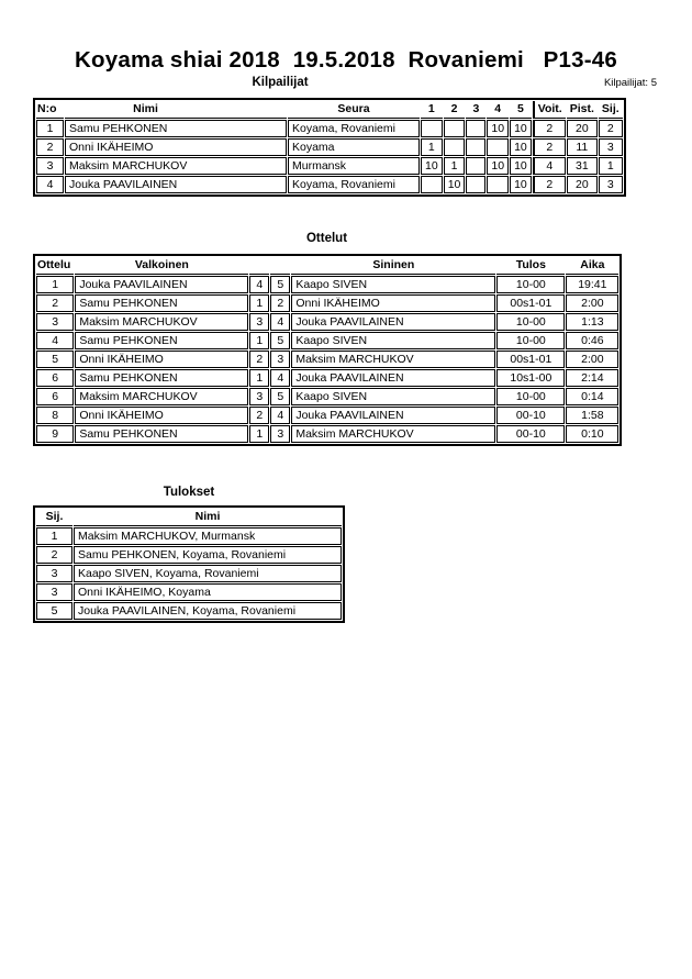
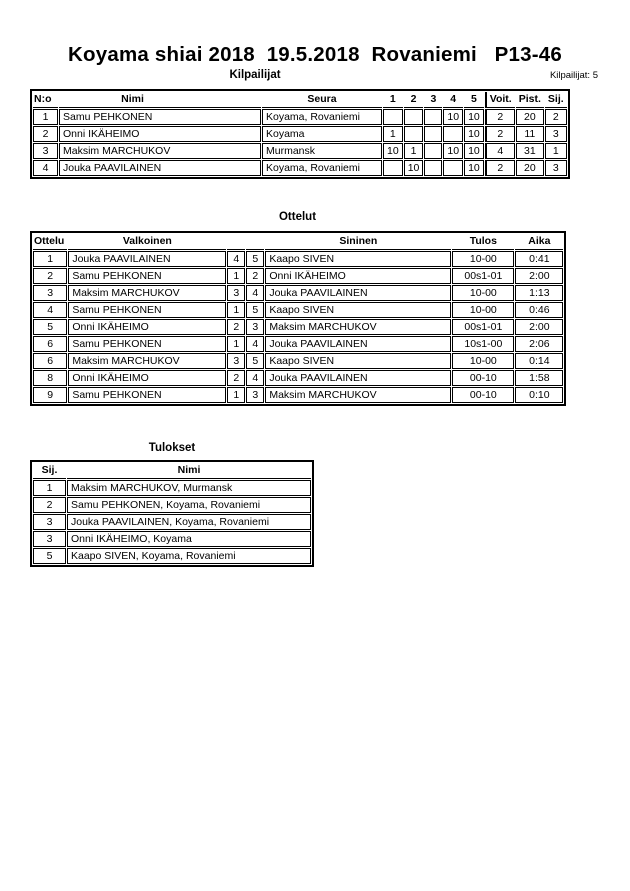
  Koyama shiai 2018 19.5.2018 Rovaniemi P13-46
  Kilpailijat
  Kilpailijat: 5
  N:o	Nimi	Seura	1	2	3	4	5	Voit.	Pist.	Sij.
  1	Samu PEHKONEN	Koyama, Rovaniemi				10	10	2	20	2
  2	Onni IKÄHEIMO	Koyama	1				10	2	11	3
  3	Maksim MARCHUKOV	Murmansk	10	1		10	10	4	31	1
  4	Jouka PAAVILAINEN	Koyama, Rovaniemi		10			10	2	20	3
  Ottelut
  Ottelu	Valkoinen			Sininen	Tulos	Aika
- 1	Jouka PAAVILAINEN	4	5	Kaapo SIVEN	10-00	19:41
+ 1	Jouka PAAVILAINEN	4	5	Kaapo SIVEN	10-00	0:41
  2	Samu PEHKONEN	1	2	Onni IKÄHEIMO	00s1-01	2:00
  3	Maksim MARCHUKOV	3	4	Jouka PAAVILAINEN	10-00	1:13
  4	Samu PEHKONEN	1	5	Kaapo SIVEN	10-00	0:46
  5	Onni IKÄHEIMO	2	3	Maksim MARCHUKOV	00s1-01	2:00
- 6	Samu PEHKONEN	1	4	Jouka PAAVILAINEN	10s1-00	2:14
+ 6	Samu PEHKONEN	1	4	Jouka PAAVILAINEN	10s1-00	2:06
  6	Maksim MARCHUKOV	3	5	Kaapo SIVEN	10-00	0:14
  8	Onni IKÄHEIMO	2	4	Jouka PAAVILAINEN	00-10	1:58
  9	Samu PEHKONEN	1	3	Maksim MARCHUKOV	00-10	0:10
  Tulokset
  Sij.	Nimi
  1	Maksim MARCHUKOV, Murmansk
  2	Samu PEHKONEN, Koyama, Rovaniemi
- 3	Kaapo SIVEN, Koyama, Rovaniemi
+ 3	Jouka PAAVILAINEN, Koyama, Rovaniemi
  3	Onni IKÄHEIMO, Koyama
- 5	Jouka PAAVILAINEN, Koyama, Rovaniemi
+ 5	Kaapo SIVEN, Koyama, Rovaniemi
